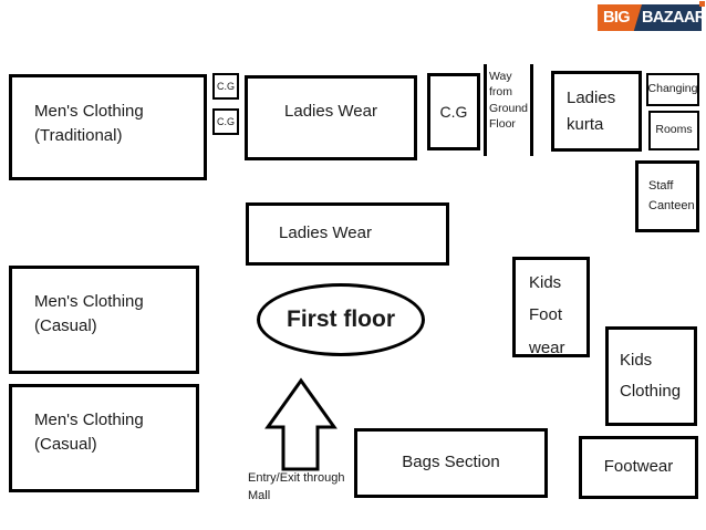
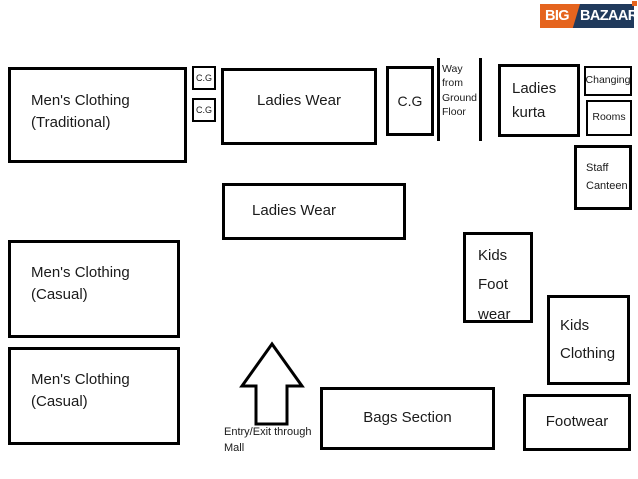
  BIG
  BAZAAR
  Men's Clothing
  (Traditional)
  C.G
  C.G
  Ladies Wear
  C.G
  Way
  from
  Ground
  Floor
  Ladies
  kurta
  Changing
  Rooms
  Staff
  Canteen
  Ladies Wear
- First floor
  Men's Clothing
  (Casual)
  Men's Clothing
  (Casual)
  Kids
  Foot
  wear
  Kids
  Clothing
  Entry/Exit through
  Mall
  Bags Section
  Footwear
